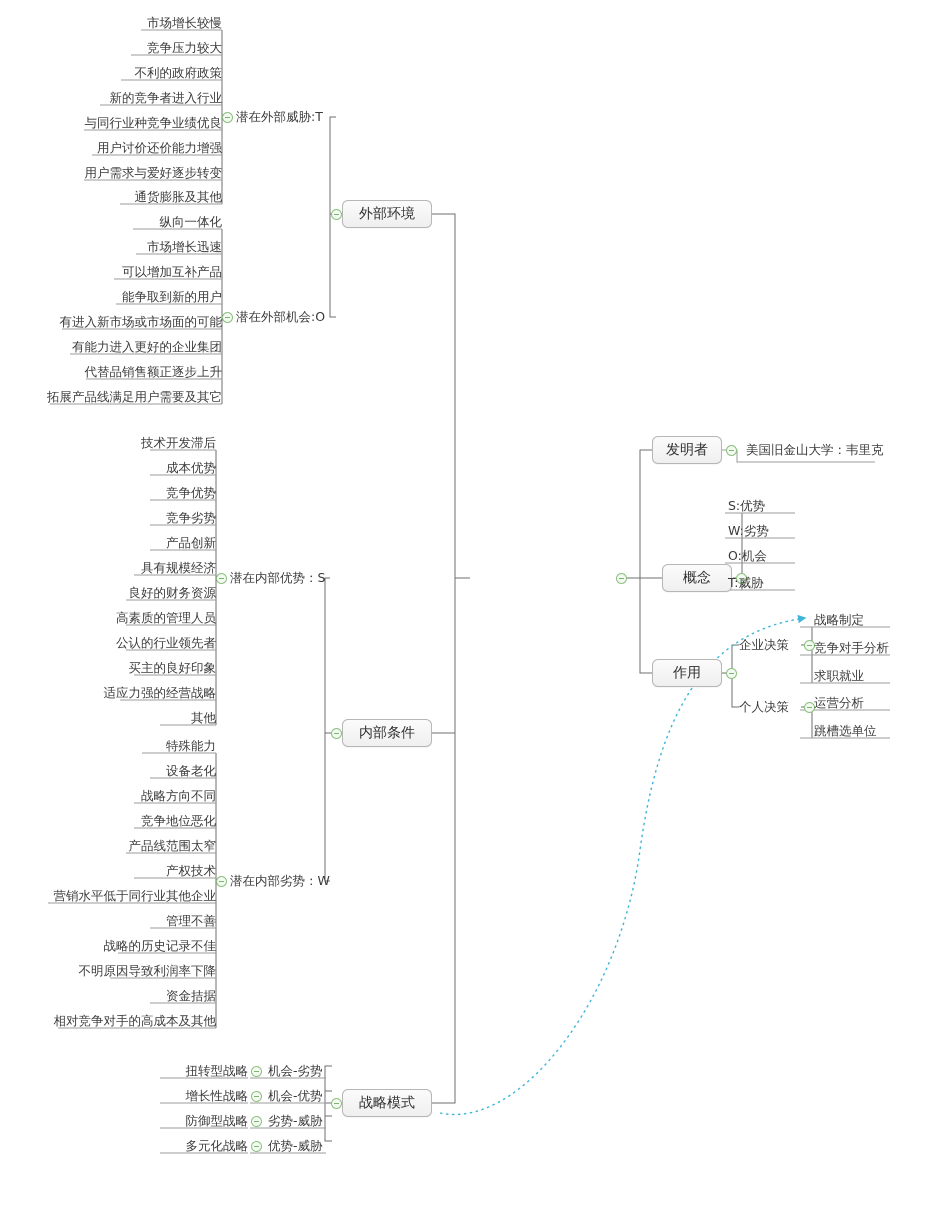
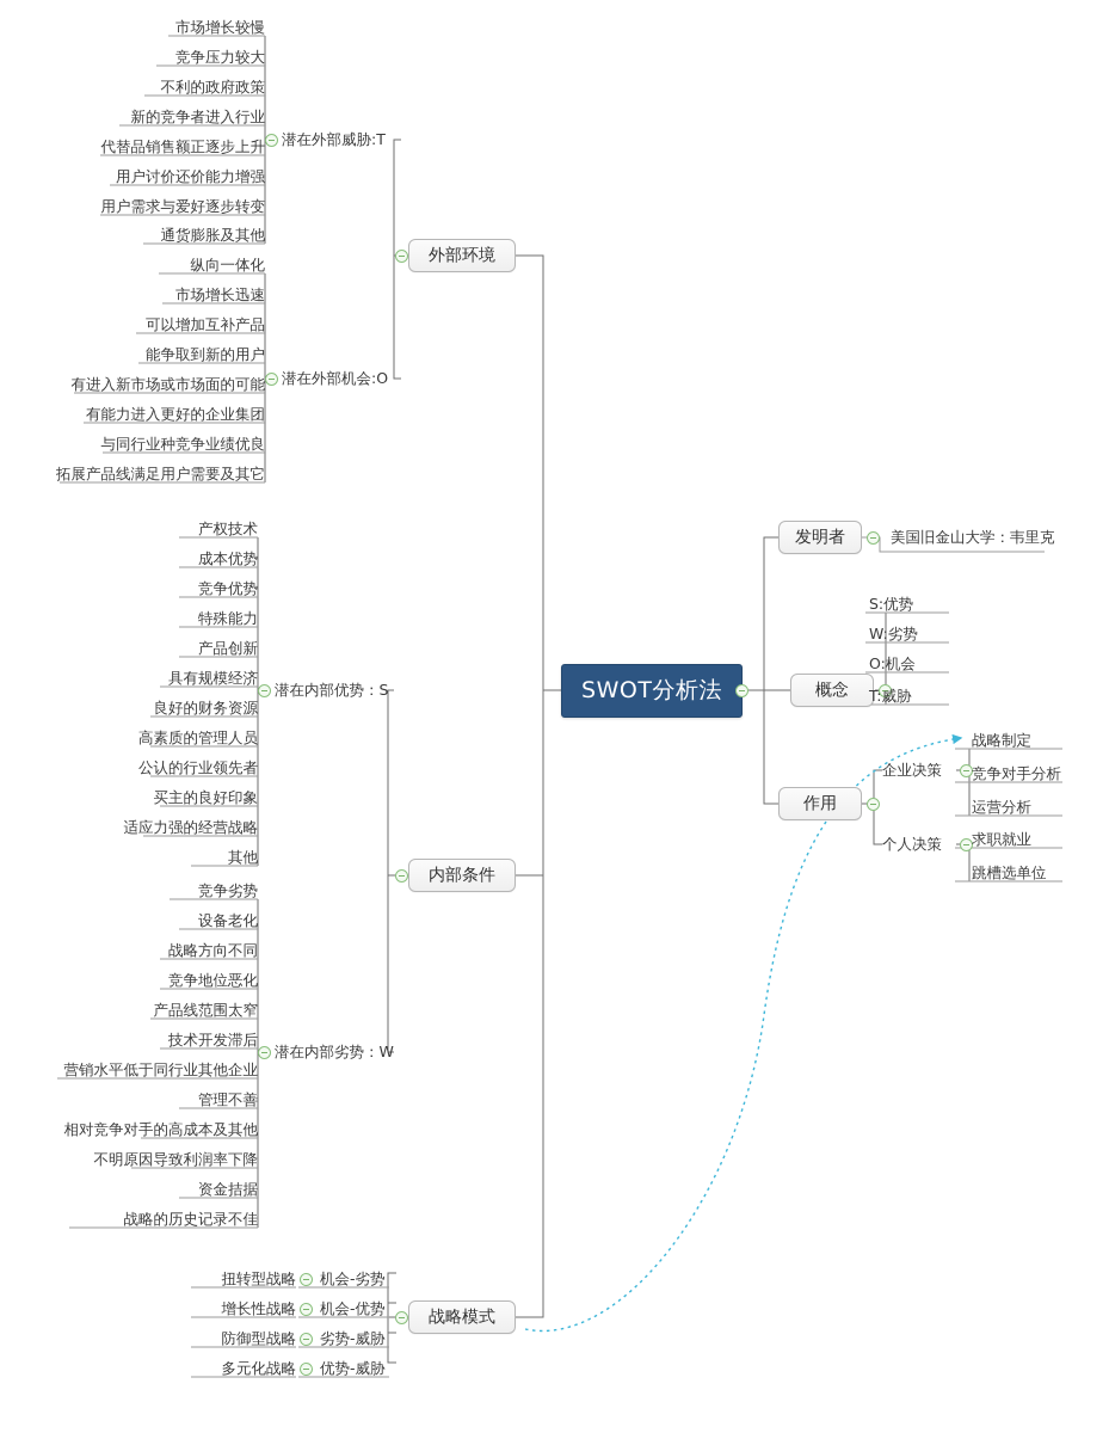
+ SWOT分析法
  外部环境
  潜在外部威胁:T
  市场增长较慢
  竞争压力较大
  不利的政府政策
  新的竞争者进入行业
- 与同行业种竞争业绩优良
+ 代替品销售额正逐步上升
  用户讨价还价能力增强
  用户需求与爱好逐步转变
  通货膨胀及其他
  潜在外部机会:O
  纵向一体化
  市场增长迅速
  可以增加互补产品
  能争取到新的用户
  有进入新市场或市场面的可能
  有能力进入更好的企业集团
- 代替品销售额正逐步上升
+ 与同行业种竞争业绩优良
  拓展产品线满足用户需要及其它
  内部条件
  潜在内部优势：S
- 技术开发滞后
+ 产权技术
  成本优势
  竞争优势
- 竞争劣势
+ 特殊能力
  产品创新
  具有规模经济
  良好的财务资源
  高素质的管理人员
  公认的行业领先者
  买主的良好印象
  适应力强的经营战略
  其他
  潜在内部劣势：W
- 特殊能力
+ 竞争劣势
  设备老化
  战略方向不同
  竞争地位恶化
  产品线范围太窄
- 产权技术
+ 技术开发滞后
  营销水平低于同行业其他企业
  管理不善
- 战略的历史记录不佳
+ 相对竞争对手的高成本及其他
  不明原因导致利润率下降
  资金拮据
- 相对竞争对手的高成本及其他
+ 战略的历史记录不佳
  战略模式
  扭转型战略
  增长性战略
  防御型战略
  多元化战略
  机会-劣势
  机会-优势
  劣势-威胁
  优势-威胁
  发明者
  美国旧金山大学：韦里克
  概念
  S:优势
  W:劣势
  O:机会
  T:威胁
  作用
  企业决策
  战略制定
  竞争对手分析
- 求职就业
+ 运营分析
  个人决策
- 运营分析
+ 求职就业
  跳槽选单位
